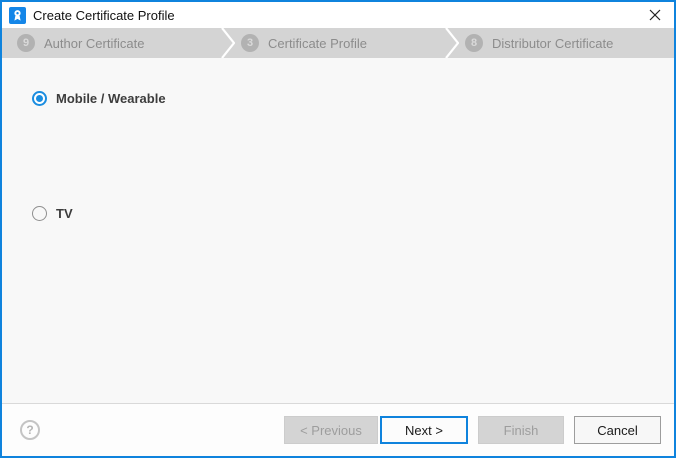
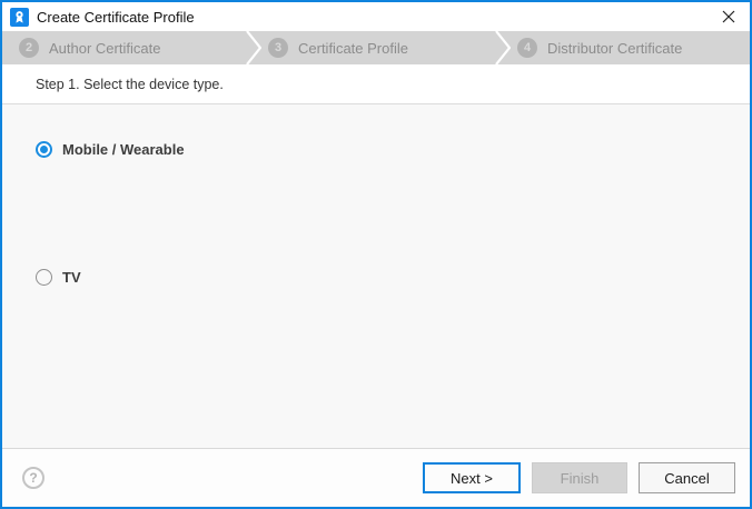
  Create Certificate Profile
- 9
+ 2
  Author Certificate
  3
  Certificate Profile
- 8
+ 4
  Distributor Certificate
+ Step 1. Select the device type.
  Mobile / Wearable
  TV
  ?
- < Previous
  Next >
  Finish
  Cancel
